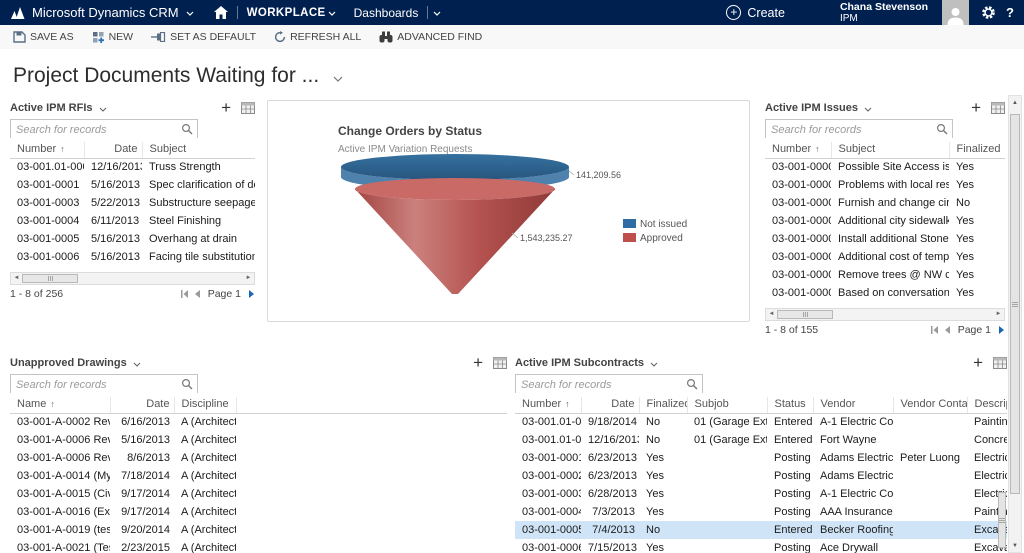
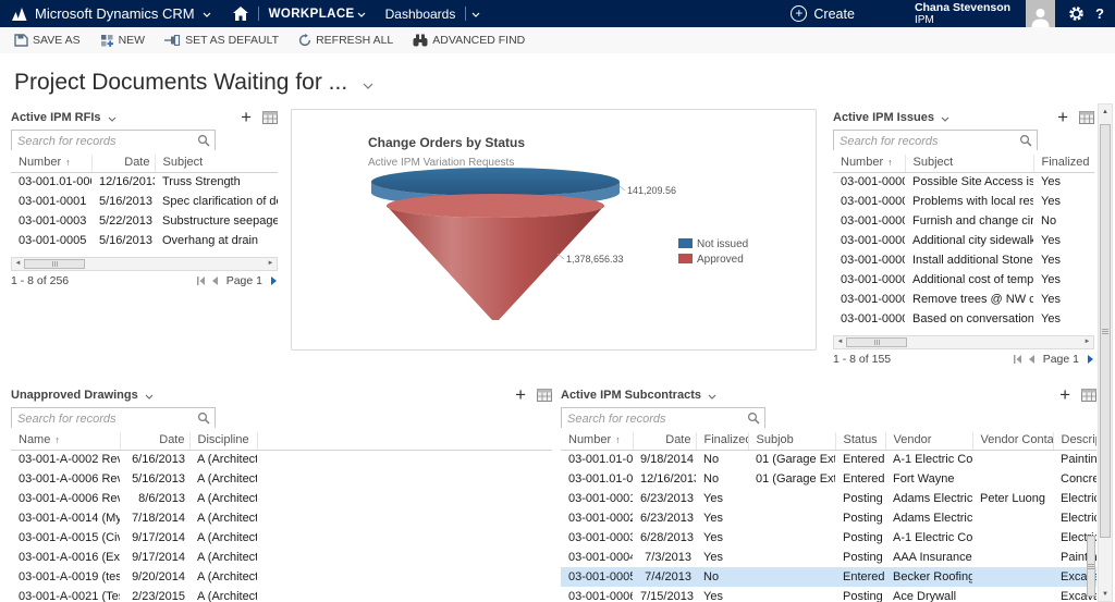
  Microsoft Dynamics CRM
  WORKPLACE
  Dashboards
  +
  Create
  Chana Stevenson
  IPM
  ?
  SAVE AS
  NEW
  SET AS DEFAULT
  REFRESH ALL
  ADVANCED FIND
  Project Documents Waiting for ...
  Active IPM RFIs
  +
  Search for records
  Number ↑	Date	Subject
  03-001.01-00	12/16/201	Truss Strength
  03-001-0001	5/16/2013	Spec clarification of d
  03-001-0003	5/22/2013	Substructure seepage
- 03-001-0004	6/11/2013	Steel Finishing
  03-001-0005	5/16/2013	Overhang at drain
- 03-001-0006	5/16/2013	Facing tile substitution
  1 - 8 of 256
  Page 1
  Change Orders by Status
  Active IPM Variation Requests
  141,209.56
- 1,543,235.27
+ 1,378,656.33
  Not issued
  Approved
  Active IPM Issues
  +
  Search for records
  Number ↑	Subject	Finalized
  03-001-000	Problems with local res	Yes
  03-001-000	Additional city sidewalk	Yes
  03-001-000	Install additional Stone	Yes
  03-001-000	Additional cost of temp	Yes
  1 - 8 of 155
  Page 1
  Unapproved Drawings
  +
  Search for records
  Name ↑	Date	Discipline
  03-001-A-0002 Re	6/16/2013	A (Architect
  03-001-A-0006 Re	5/16/2013	A (Architect
  03-001-A-0006 Re	8/6/2013	A (Architect
  03-001-A-0014 (My	7/18/2014	A (Architect
  03-001-A-0015 (Ci	9/17/2014	A (Architect
  03-001-A-0016 (Ex	9/17/2014	A (Architect
  03-001-A-0019 (tes	9/20/2014	A (Architect
  03-001-A-0021 (Te	2/23/2015	A (Architect
  Active IPM Subcontracts
  +
  Search for records
  Number ↑	Date	Finalize	Subjob	Status	Vendor	Vendor Conta	Descri
  03-001.01-0	9/18/2014	No	01 (Garage Ex	Entered	A-1 Electric Co		Paintin
  03-001.01-0	12/16/201	No	01 (Garage Ex	Entered	Fort Wayne		Concre
  03-001-000	6/23/2013	Yes		Posting	Adams Electric	Peter Luong	Electri
  03-001-000	6/23/2013	Yes		Posting	Adams Electric		Electri
  03-001-000	6/28/2013	Yes		Posting	A-1 Electric Co		Elect
  03-001-000	7/3/2013	Yes		Posting	AAA Insurance		Pain
  03-001-000	7/4/2013	No		Entered	Becker Roofing		Exca
  03-001-000	7/15/2013	Yes		Posting	Ace Drywall		Excav
